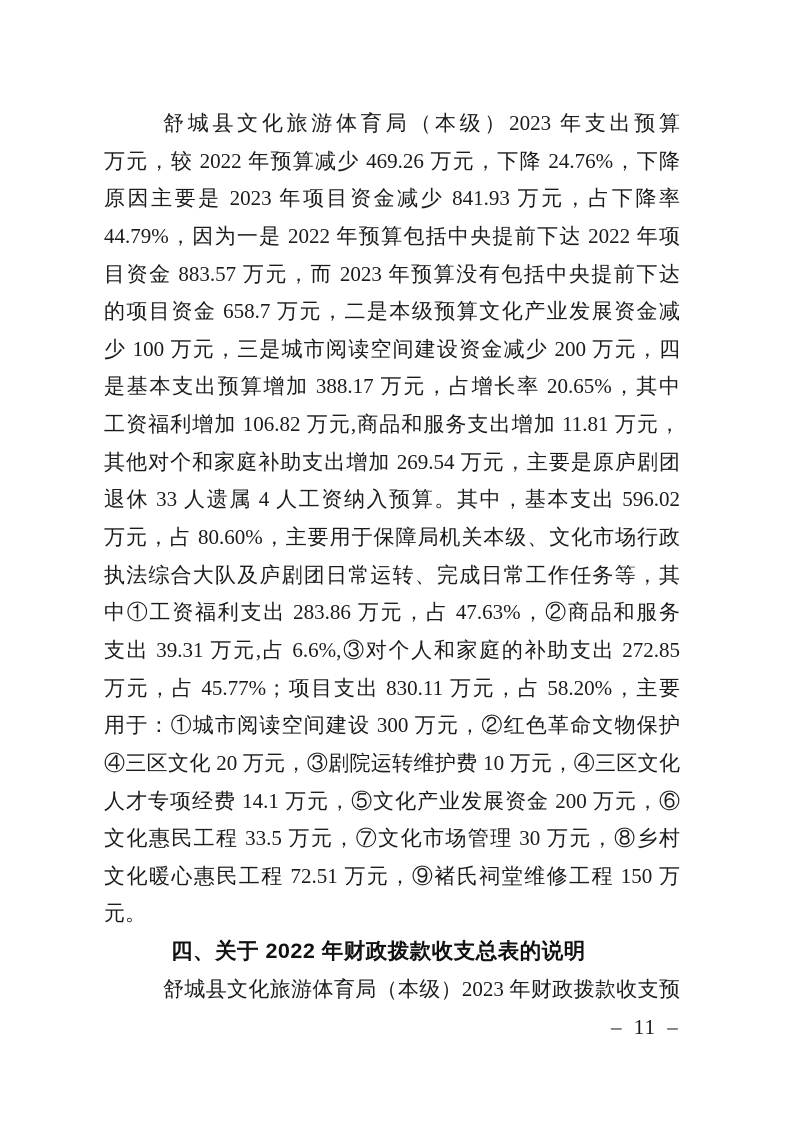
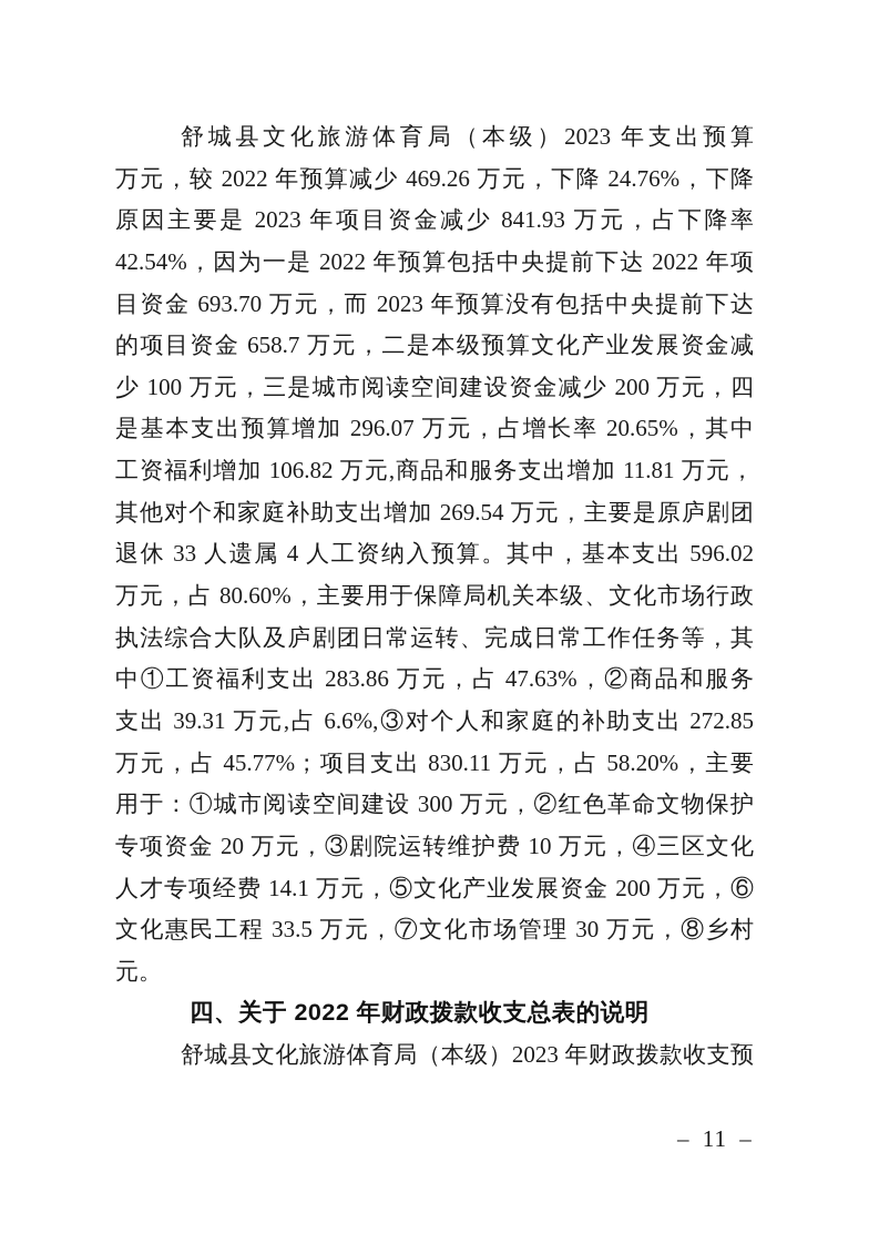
  舒城县文化旅游体育局（本级）2023 年支出预算
  万元，较 2022 年预算减少 469.26 万元，下降 24.76%，下降
  原因主要是 2023 年项目资金减少 841.93 万元，占下降率
- 44.79%，因为一是 2022 年预算包括中央提前下达 2022 年项
+ 42.54%，因为一是 2022 年预算包括中央提前下达 2022 年项
- 目资金 883.57 万元，而 2023 年预算没有包括中央提前下达
+ 目资金 693.70 万元，而 2023 年预算没有包括中央提前下达
  的项目资金 658.7 万元，二是本级预算文化产业发展资金减
  少 100 万元，三是城市阅读空间建设资金减少 200 万元，四
- 是基本支出预算增加 388.17 万元，占增长率 20.65%，其中
+ 是基本支出预算增加 296.07 万元，占增长率 20.65%，其中
  工资福利增加 106.82 万元,商品和服务支出增加 11.81 万元，
  其他对个和家庭补助支出增加 269.54 万元，主要是原庐剧团
  退休 33 人遗属 4 人工资纳入预算。其中，基本支出 596.02
  万元，占 80.60%，主要用于保障局机关本级、文化市场行政
  执法综合大队及庐剧团日常运转、完成日常工作任务等，其
  中①工资福利支出 283.86 万元，占 47.63%，②商品和服务
  支出 39.31 万元,占 6.6%,③对个人和家庭的补助支出 272.85
  万元，占 45.77%；项目支出 830.11 万元，占 58.20%，主要
  用于：①城市阅读空间建设 300 万元，②红色革命文物保护
- ④三区文化 20 万元，③剧院运转维护费 10 万元，④三区文化
+ 专项资金 20 万元，③剧院运转维护费 10 万元，④三区文化
  人才专项经费 14.1 万元，⑤文化产业发展资金 200 万元，⑥
  文化惠民工程 33.5 万元，⑦文化市场管理 30 万元，⑧乡村
- 文化暖心惠民工程 72.51 万元，⑨褚氏祠堂维修工程 150 万
  元。
  四、关于 2022 年财政拨款收支总表的说明
  舒城县文化旅游体育局（本级）2023 年财政拨款收支预
  – 11 –
